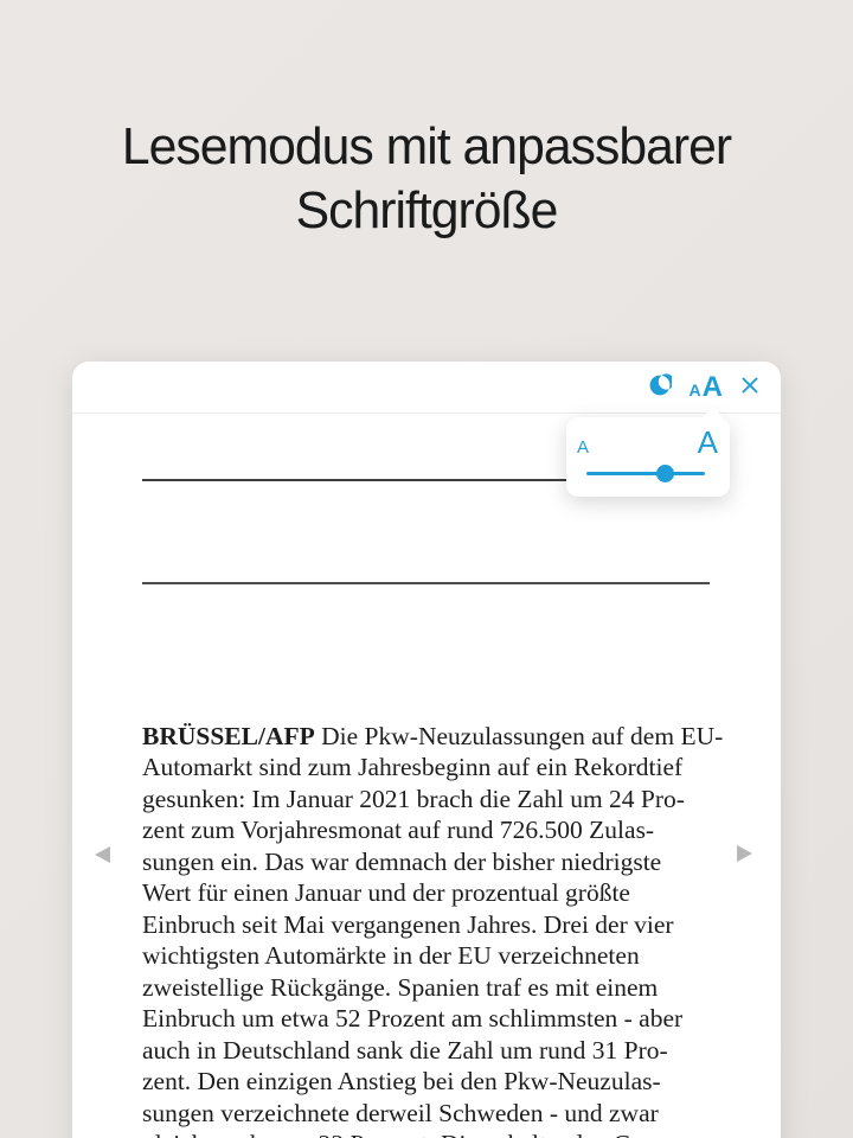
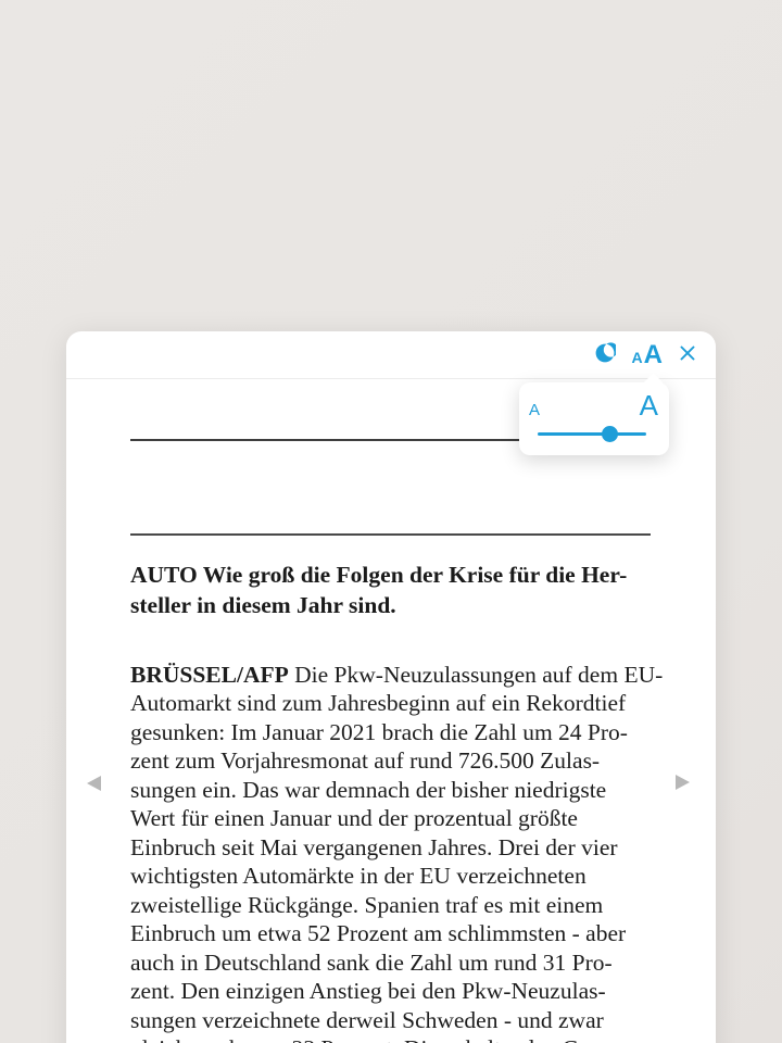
- Lesemodus mit anpassbarer
- Schriftgröße
  A
  A
+ AUTO Wie groß die Folgen der Krise für die Her-
+ steller in diesem Jahr sind.
  BRÜSSEL/AFP Die Pkw-Neuzulassungen auf dem EU-
  Automarkt sind zum Jahresbeginn auf ein Rekordtief
  gesunken: Im Januar 2021 brach die Zahl um 24 Pro-
  zent zum Vorjahresmonat auf rund 726.500 Zulas-
  sungen ein. Das war demnach der bisher niedrigste
  Wert für einen Januar und der prozentual größte
  Einbruch seit Mai vergangenen Jahres. Drei der vier
  wichtigsten Automärkte in der EU verzeichneten
  zweistellige Rückgänge. Spanien traf es mit einem
  Einbruch um etwa 52 Prozent am schlimmsten - aber
  auch in Deutschland sank die Zahl um rund 31 Pro-
  zent. Den einzigen Anstieg bei den Pkw-Neuzulas-
  sungen verzeichnete derweil Schweden - und zwar
  A
  A
